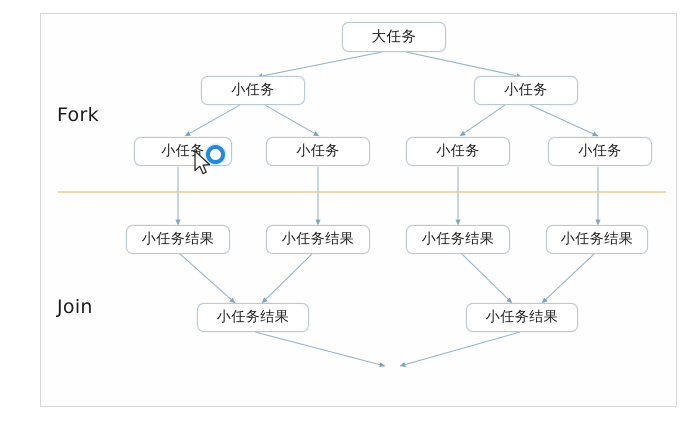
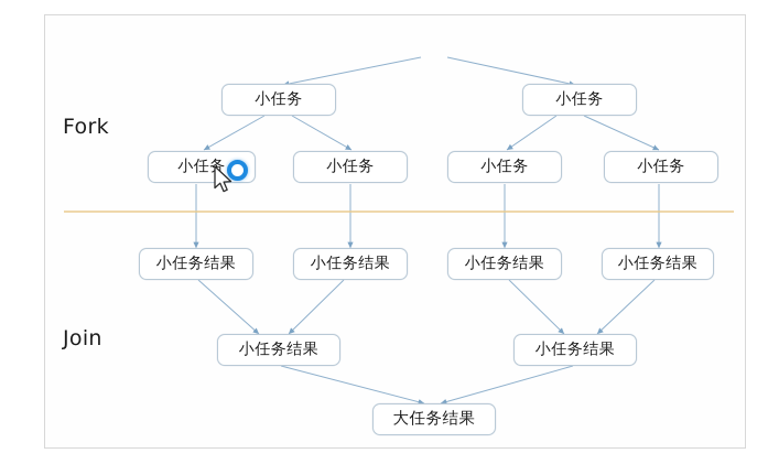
  Fork
  Join
- 大任务
  小任务
  小任务
  小任务
  小任务
  小任务
  小任务
  小任务结果
  小任务结果
  小任务结果
  小任务结果
  小任务结果
  小任务结果
+ 大任务结果
